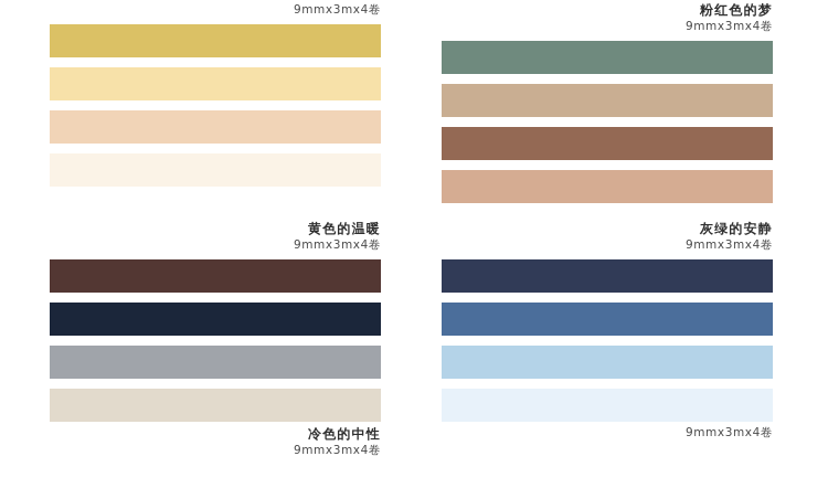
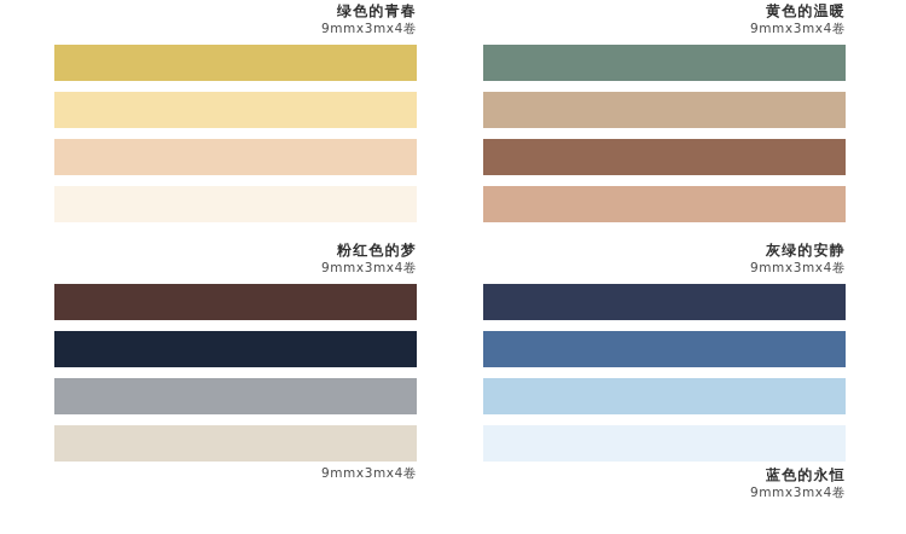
+ 绿色的青春
  9mmx3mx4卷
- 粉红色的梦
+ 黄色的温暖
  9mmx3mx4卷
- 黄色的温暖
+ 粉红色的梦
  9mmx3mx4卷
- 冷色的中性
  9mmx3mx4卷
  灰绿的安静
  9mmx3mx4卷
+ 蓝色的永恒
  9mmx3mx4卷
